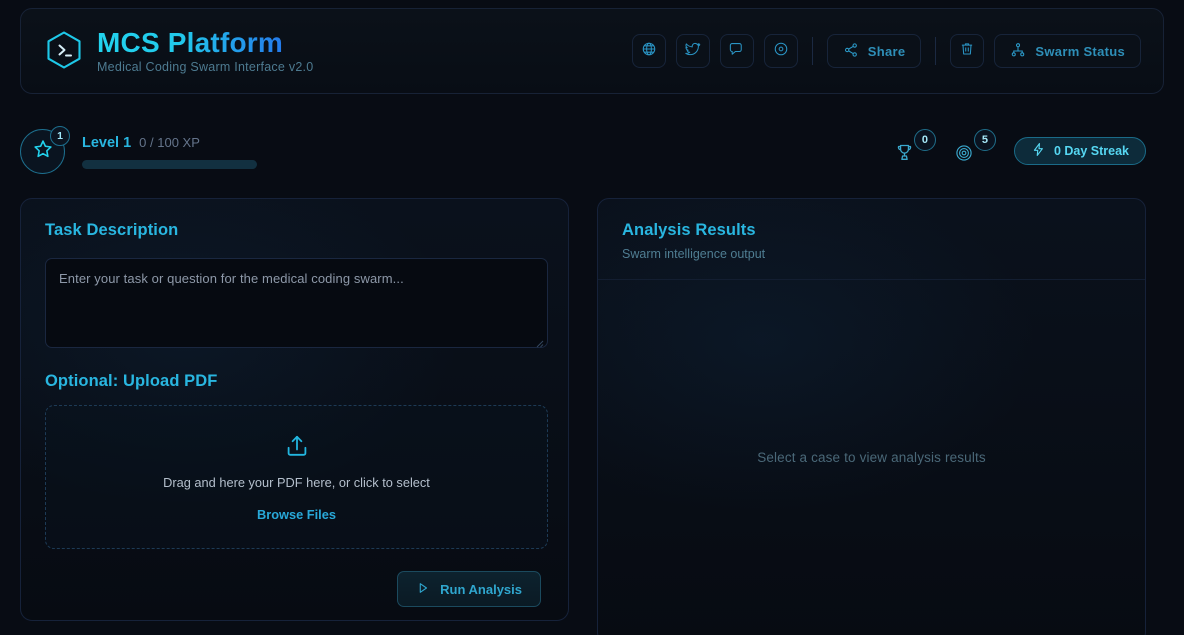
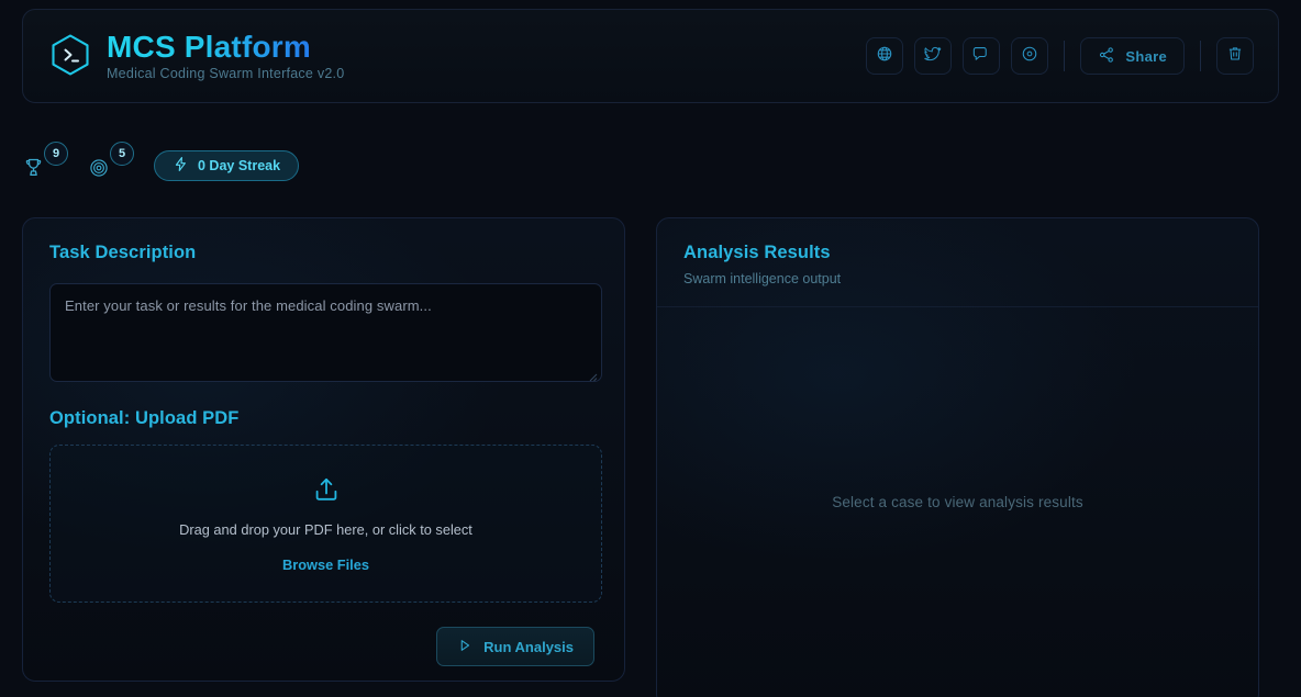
  MCS Platform
  Medical Coding Swarm Interface v2.0
  Share
- Swarm Status
- 1
- Level 1
- 0 / 100 XP
- 0
+ 9
  5
  0 Day Streak
  Task Description
- Enter your task or question for the medical coding swarm...
+ Enter your task or results for the medical coding swarm...
  Optional: Upload PDF
- Drag and here your PDF here, or click to select
+ Drag and drop your PDF here, or click to select
  Browse Files
  Run Analysis
  Analysis Results
  Swarm intelligence output
  Select a case to view analysis results
